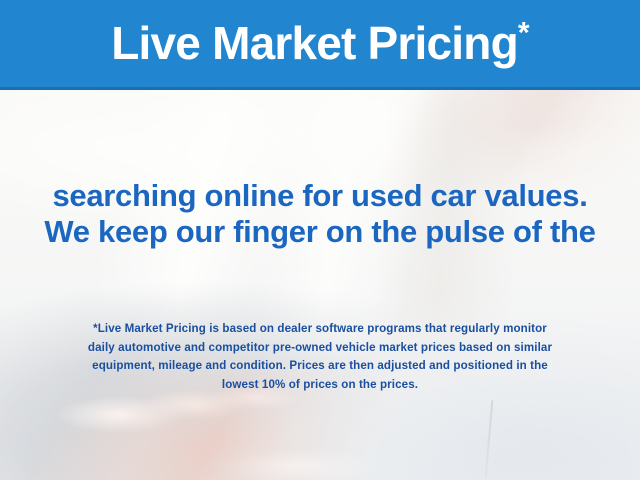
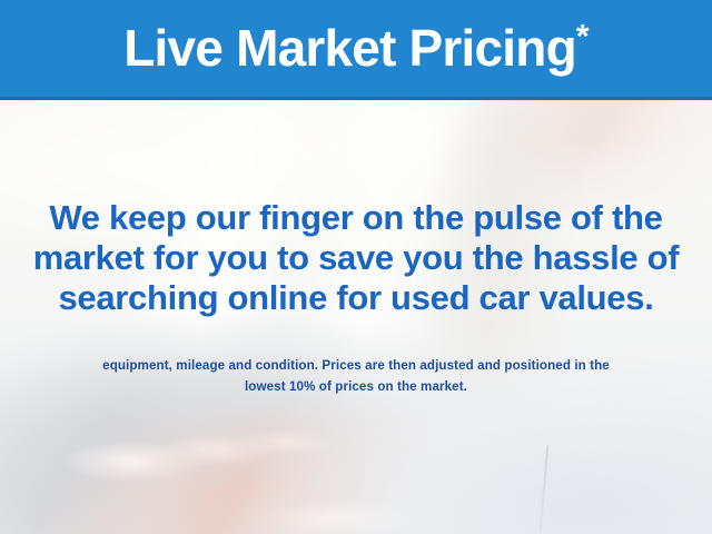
  Live Market Pricing*
- searching online for used car values.
+ We keep our finger on the pulse of the
+ market for you to save you the hassle of
- We keep our finger on the pulse of the
+ searching online for used car values.
- *Live Market Pricing is based on dealer software programs that regularly monitor
- daily automotive and competitor pre-owned vehicle market prices based on similar
  equipment, mileage and condition. Prices are then adjusted and positioned in the
- lowest 10% of prices on the prices.
+ lowest 10% of prices on the market.
